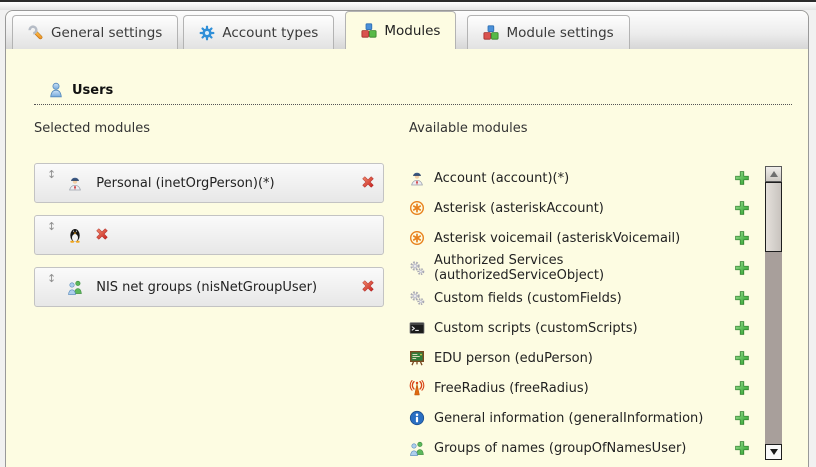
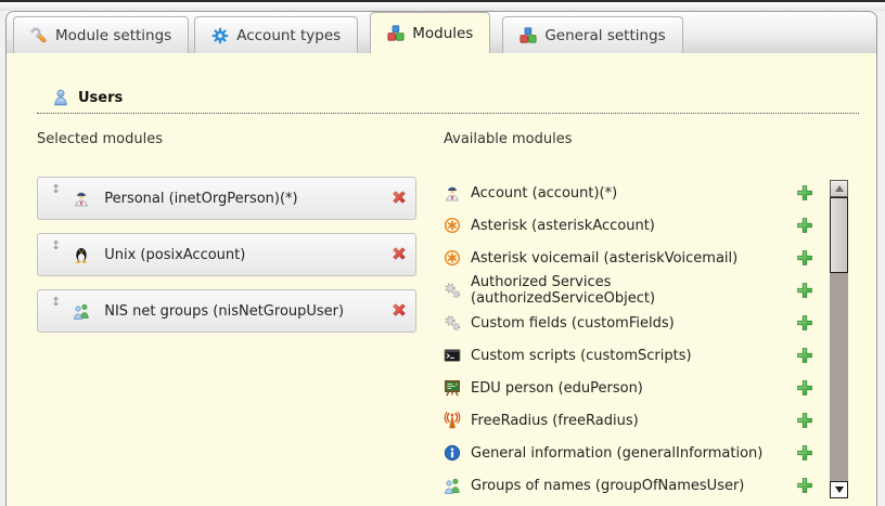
- General settings
+ Module settings
  Account types
  Modules
- Module settings
+ General settings
  Users
  Selected modules
  ↕
  Personal (inetOrgPerson)(*)
  ↕
+ Unix (posixAccount)
  ↕
  NIS net groups (nisNetGroupUser)
  Available modules
  Account (account)(*)
  Asterisk (asteriskAccount)
  Asterisk voicemail (asteriskVoicemail)
  Authorized Services (authorizedServiceObject)
  Custom fields (customFields)
  Custom scripts (customScripts)
  EDU person (eduPerson)
  FreeRadius (freeRadius)
  General information (generalInformation)
  Groups of names (groupOfNamesUser)
